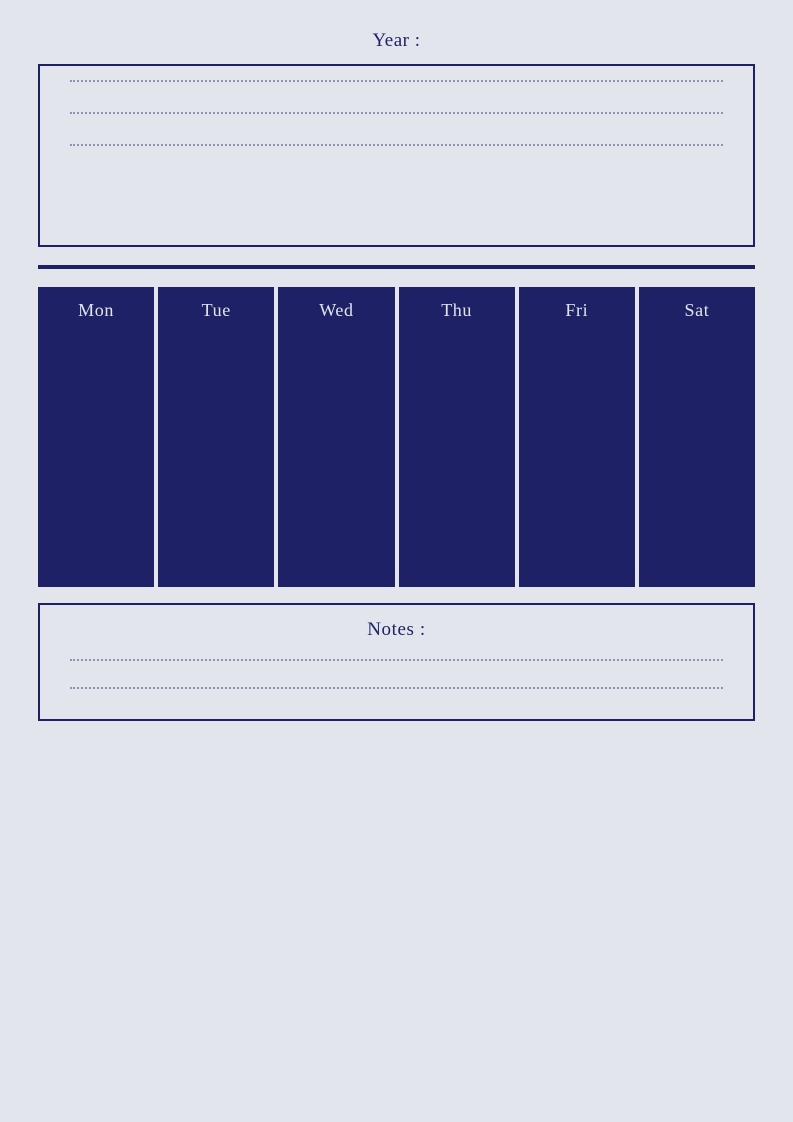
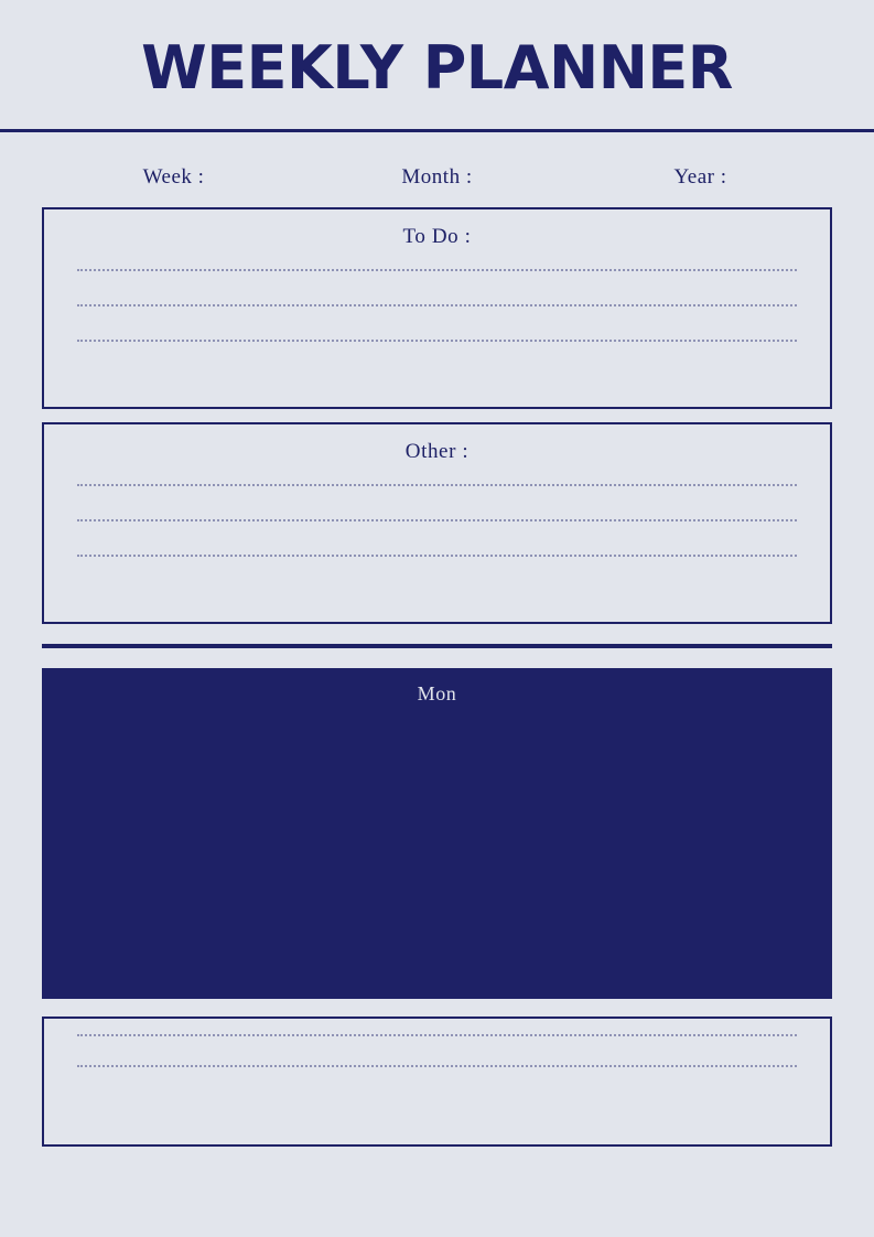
+ WEEKLY PLANNER
+ Week :
+ Month :
  Year :
+ To Do :
+ Other :
  Mon
- Tue
- Wed
- Thu
- Fri
- Sat
- Notes :
